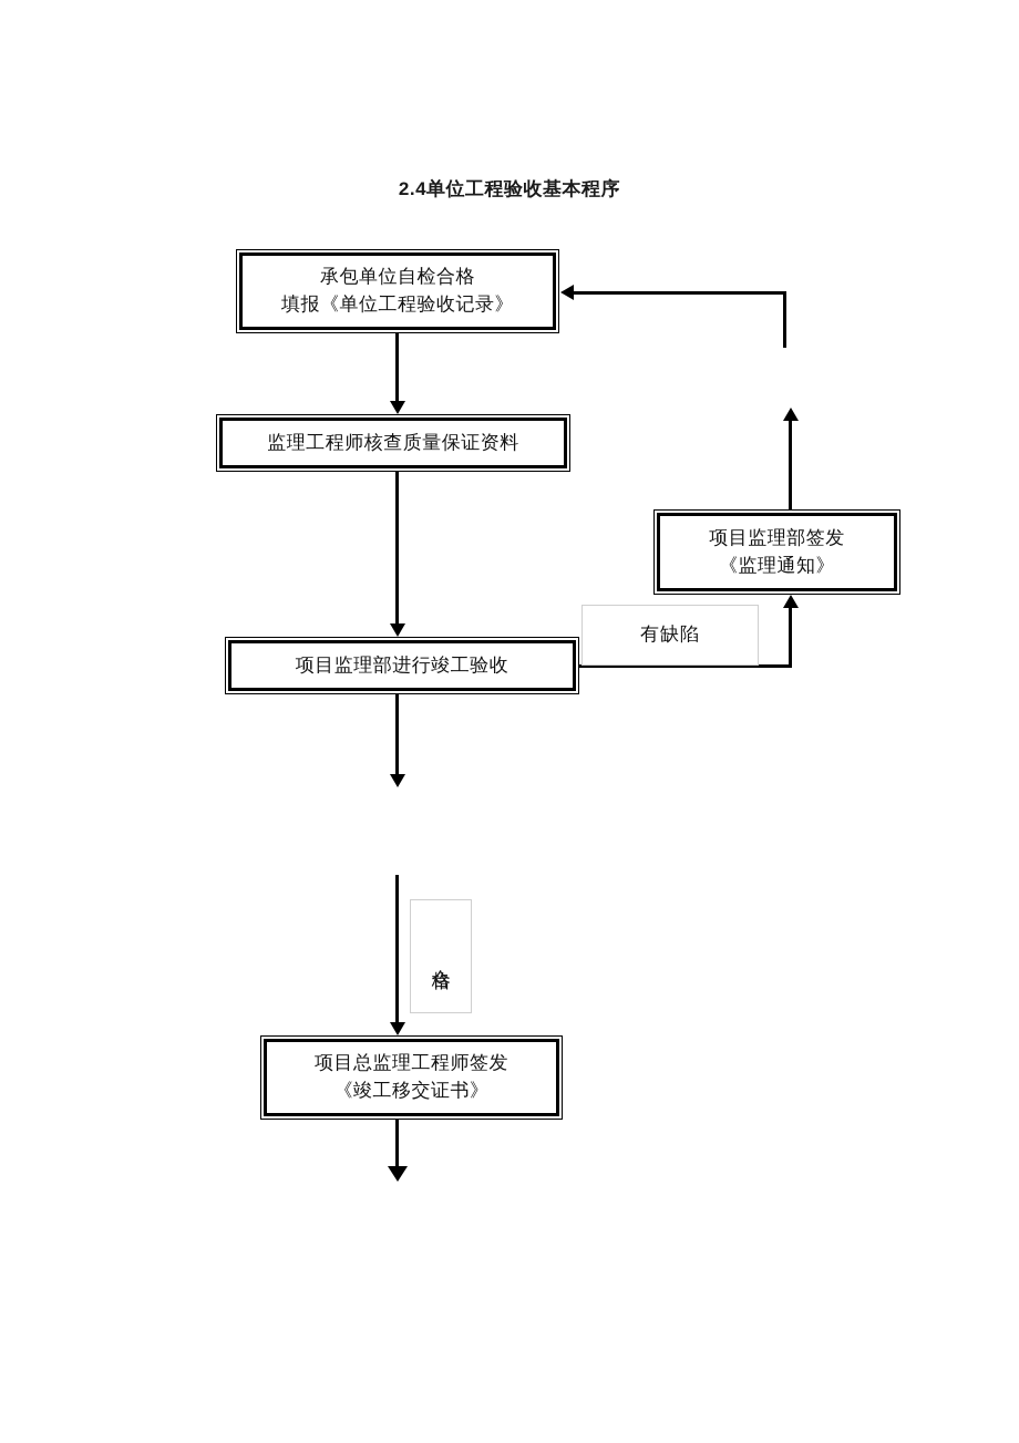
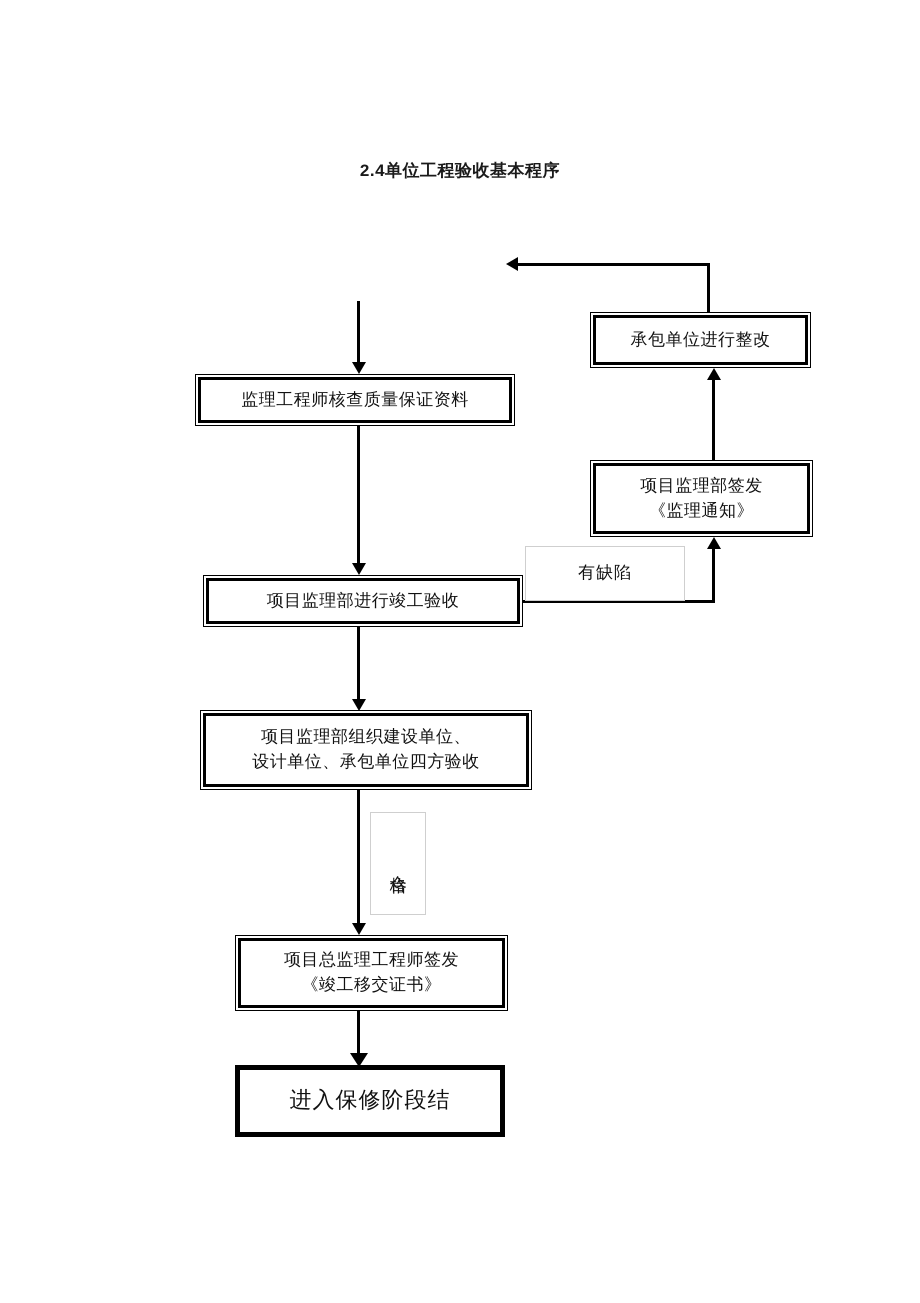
  2.4单位工程验收基本程序
- 承包单位自检合格
- 填报《单位工程验收记录》
  监理工程师核查质量保证资料
+ 承包单位进行整改
  项目监理部签发
  《监理通知》
  项目监理部进行竣工验收
+ 项目监理部组织建设单位、
+ 设计单位、承包单位四方验收
  项目总监理工程师签发
  《竣工移交证书》
+ 进入保修阶段结
  有缺陷
